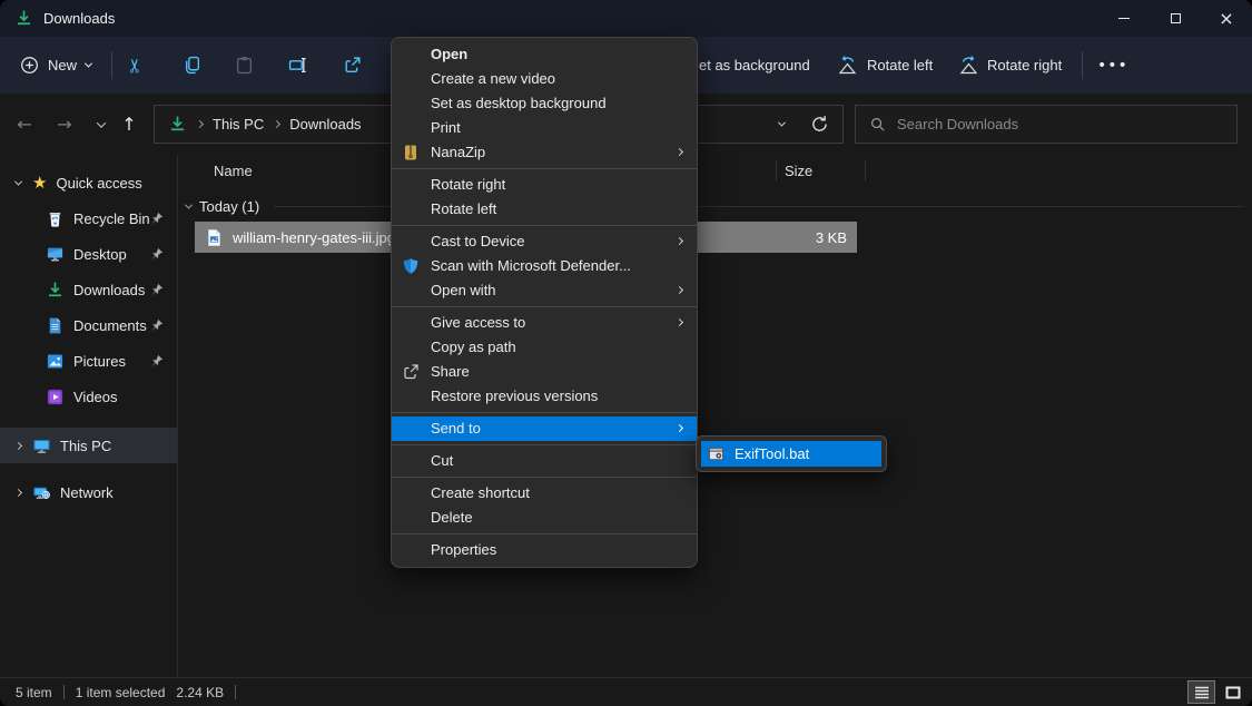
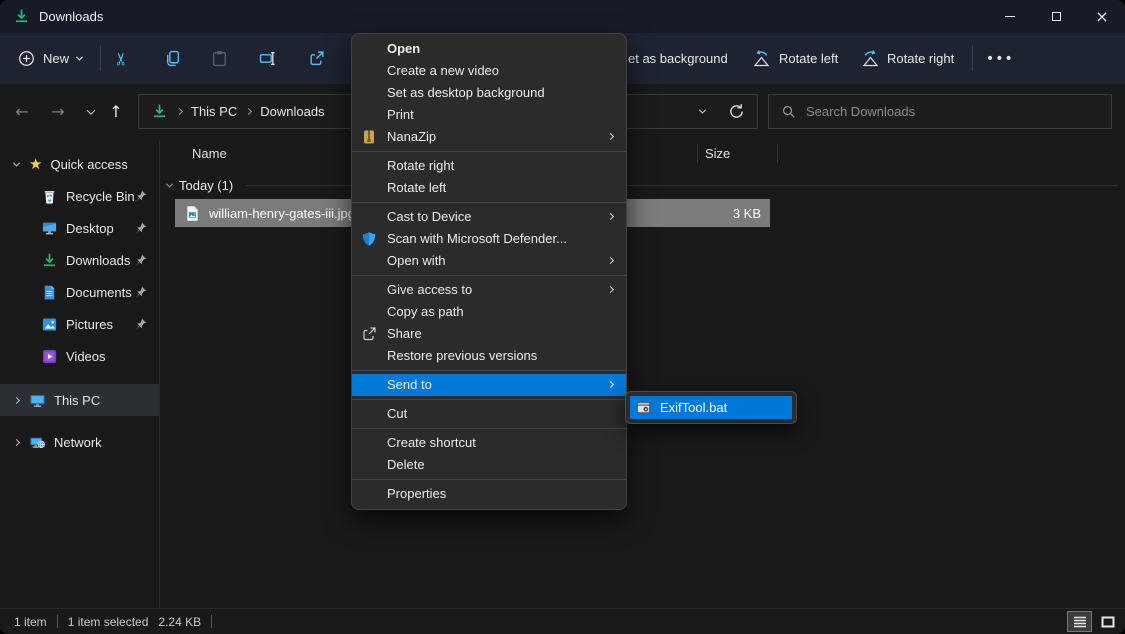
  Downloads
  ×
  New
  et as background
  Rotate left
  Rotate right
  •••
  ←
  →
  ↑
  This PC
  Downloads
  Search Downloads
  ★
  Quick access
  Recycle Bin
  Desktop
  Downloads
  Documents
  Pictures
  Videos
  This PC
  Network
  Name
  Size
  Today (1)
  william-henry-gates-iii.jp
  3 KB
- 5 item
+ 1 item
  1 item selected
  2.24 KB
  Open
  Create a new video
  Set as desktop background
  Print
  NanaZip
  Rotate right
  Rotate left
  Cast to Device
  Scan with Microsoft Defender...
  Open with
  Give access to
  Copy as path
  Share
  Restore previous versions
  Send to
  Cut
  Create shortcut
  Delete
  Properties
  ExifTool.bat
